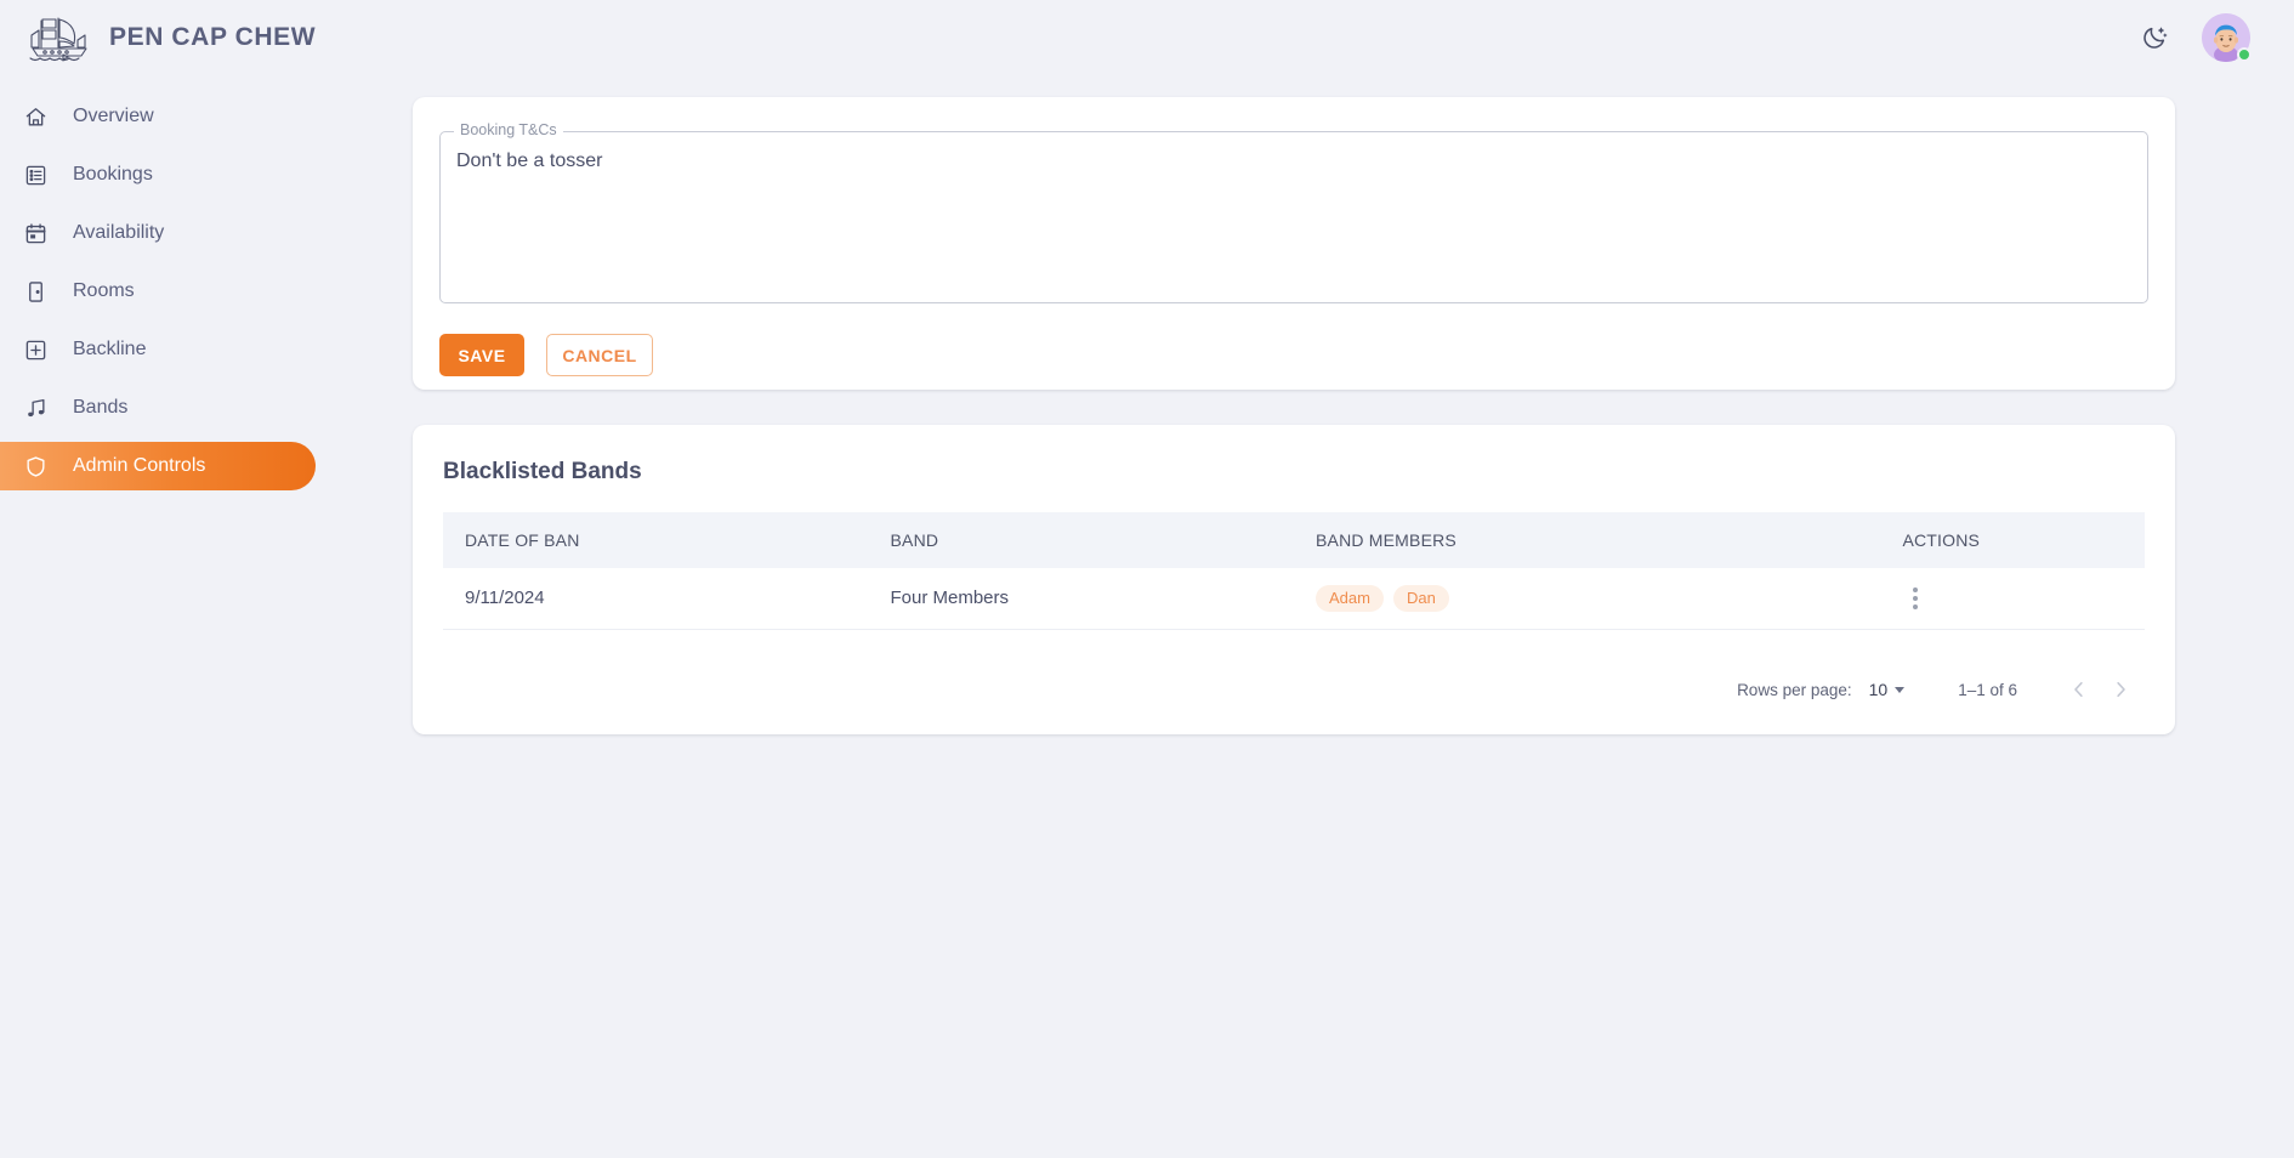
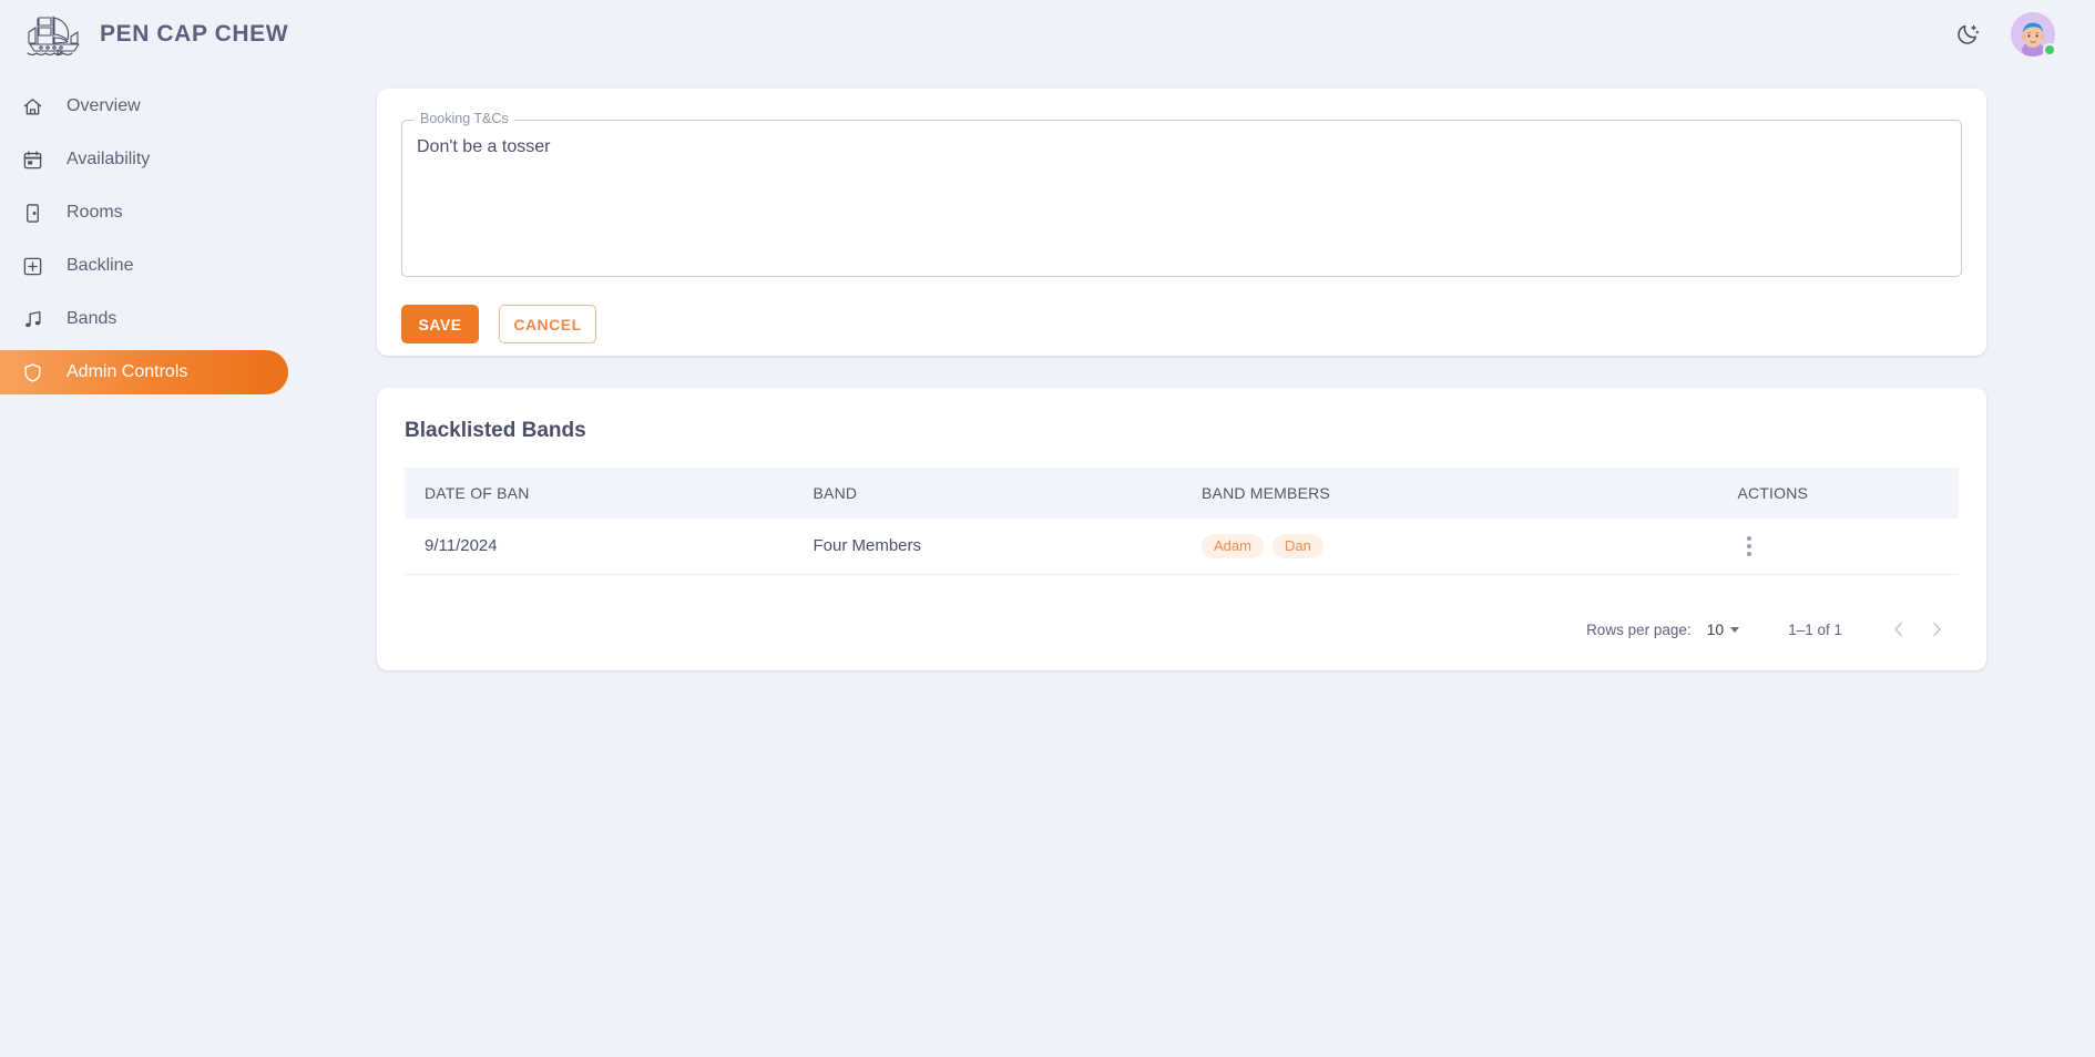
  PEN CAP CHEW
  Overview
- Bookings
  Availability
  Rooms
  Backline
  Bands
  Admin Controls
  Booking T&Cs
  Don't be a tosser
  SAVE
  CANCEL
  Blacklisted Bands
  DATE OF BAN	BAND	BAND MEMBERS	ACTIONS
  9/11/2024	Four Members	Adam Dan
  Rows per page:
  10
- 1–1 of 6
+ 1–1 of 1
